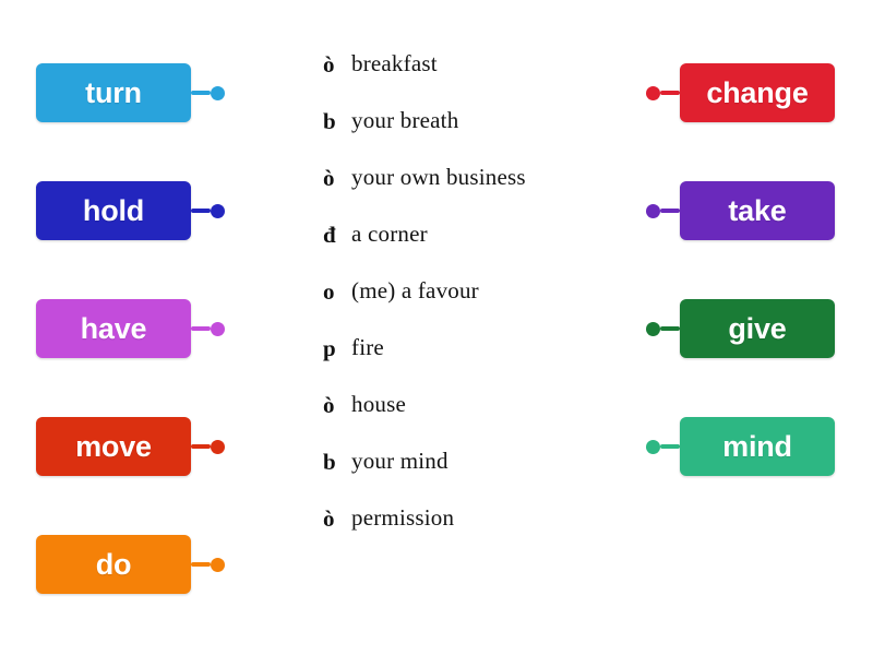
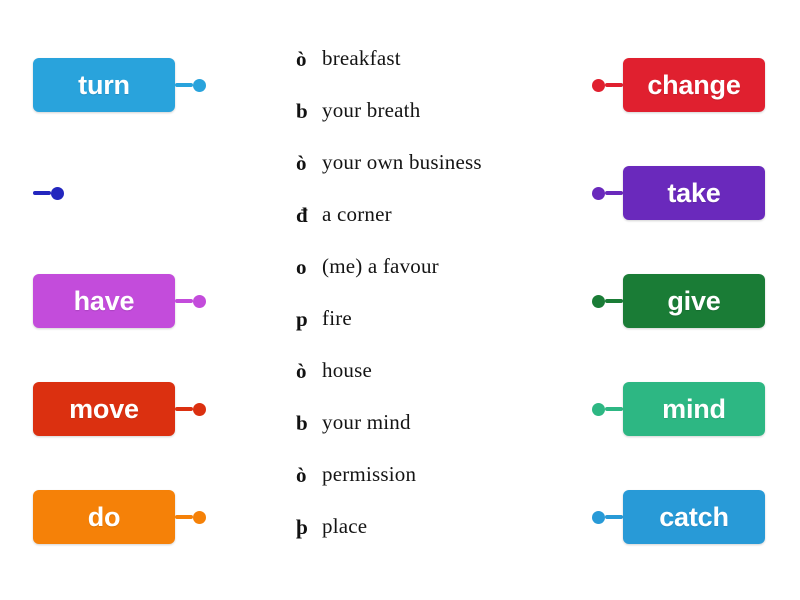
  turn
- hold
  have
  move
  do
  ò
  breakfast
  b
  your breath
  ò
  your own business
  đ
  a corner
  o
  (me) a favour
  p
  fire
  ò
  house
  b
  your mind
  ò
  permission
+ þ
+ place
  change
  take
  give
  mind
+ catch
